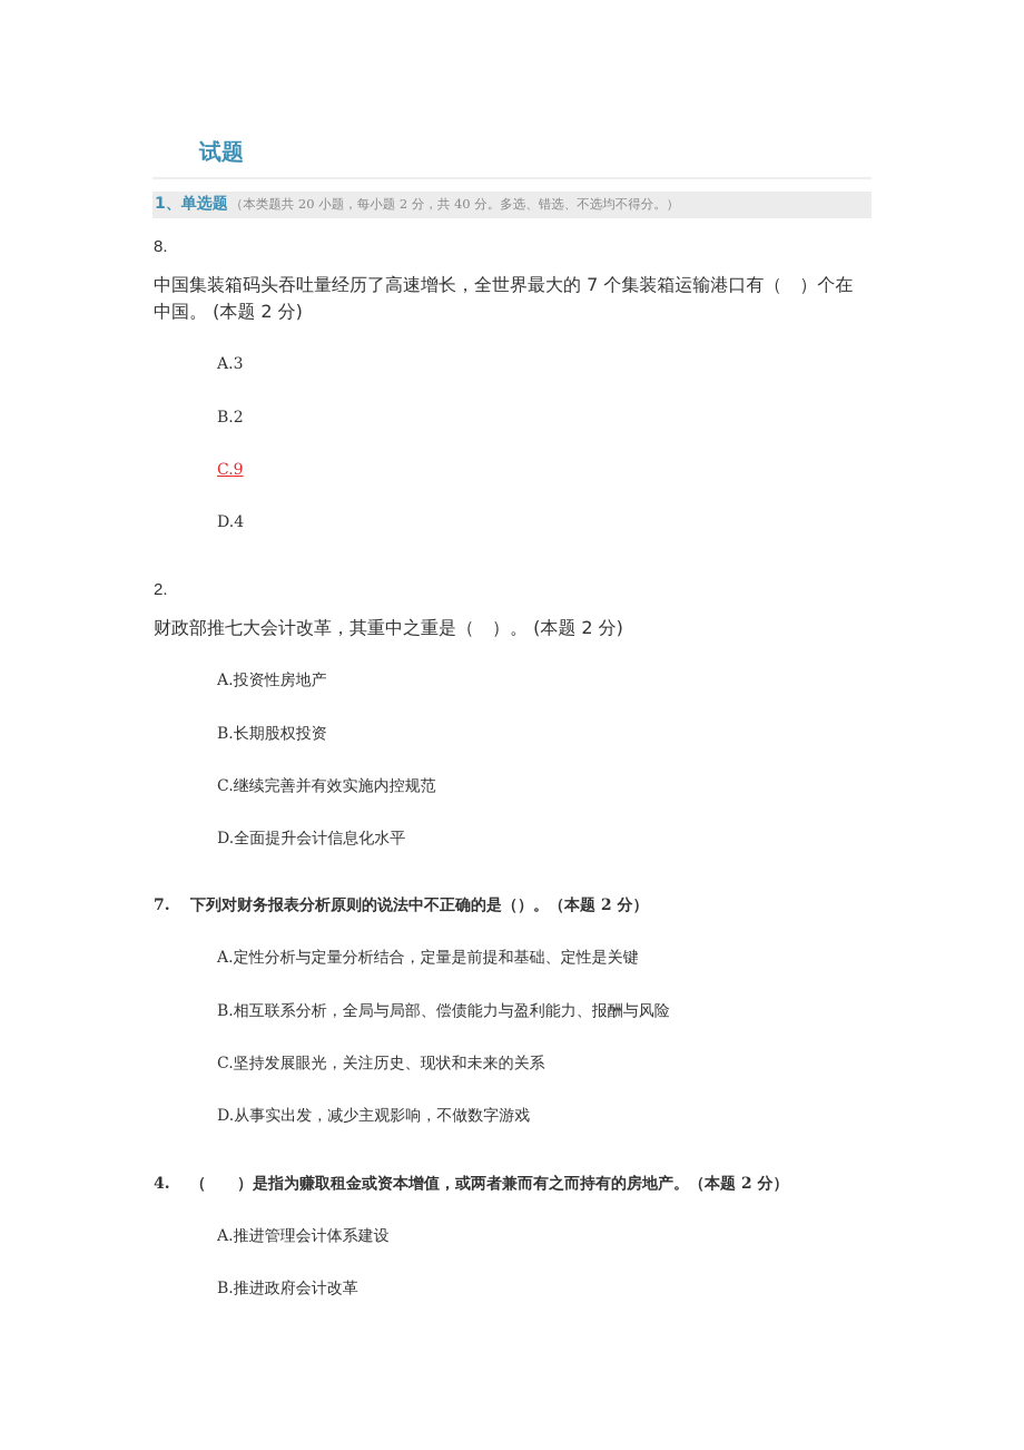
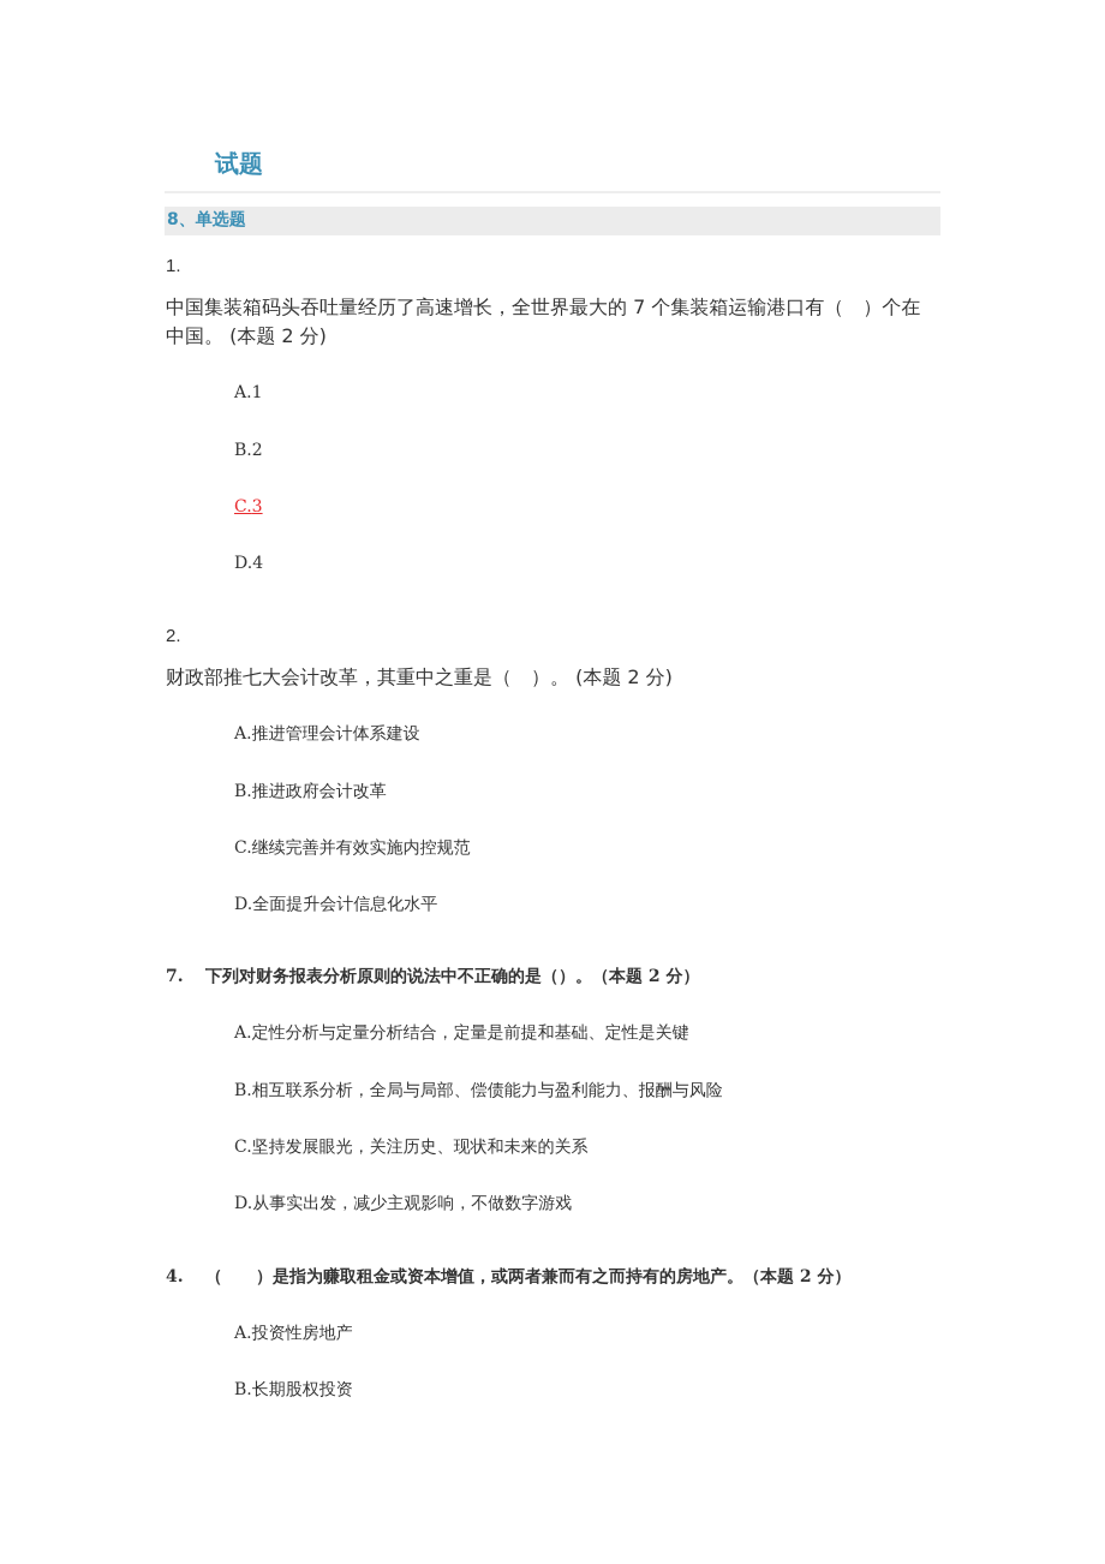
  试题
- 1、单选题
+ 8、单选题
- （本类题共 20 小题，每小题 2 分，共 40 分。多选、错选、不选均不得分。）
- 8.
+ 1.
  中国集装箱码头吞吐量经历了高速增长，全世界最大的 7 个集装箱运输港口有（ ）个在中国。 (本题 2 分)
- A.3
+ A.1
  B.2
- C.9
+ C.3
  D.4
  2.
  财政部推七大会计改革，其重中之重是（ ）。 (本题 2 分)
- A.投资性房地产
+ A.推进管理会计体系建设
- B.长期股权投资
+ B.推进政府会计改革
  C.继续完善并有效实施内控规范
  D.全面提升会计信息化水平
  7. 下列对财务报表分析原则的说法中不正确的是（）。（本题 2 分）
  A.定性分析与定量分析结合，定量是前提和基础、定性是关键
  B.相互联系分析，全局与局部、偿债能力与盈利能力、报酬与风险
  C.坚持发展眼光，关注历史、现状和未来的关系
  D.从事实出发，减少主观影响，不做数字游戏
  4. （ ）是指为赚取租金或资本增值，或两者兼而有之而持有的房地产。（本题 2 分）
- A.推进管理会计体系建设
+ A.投资性房地产
- B.推进政府会计改革
+ B.长期股权投资
